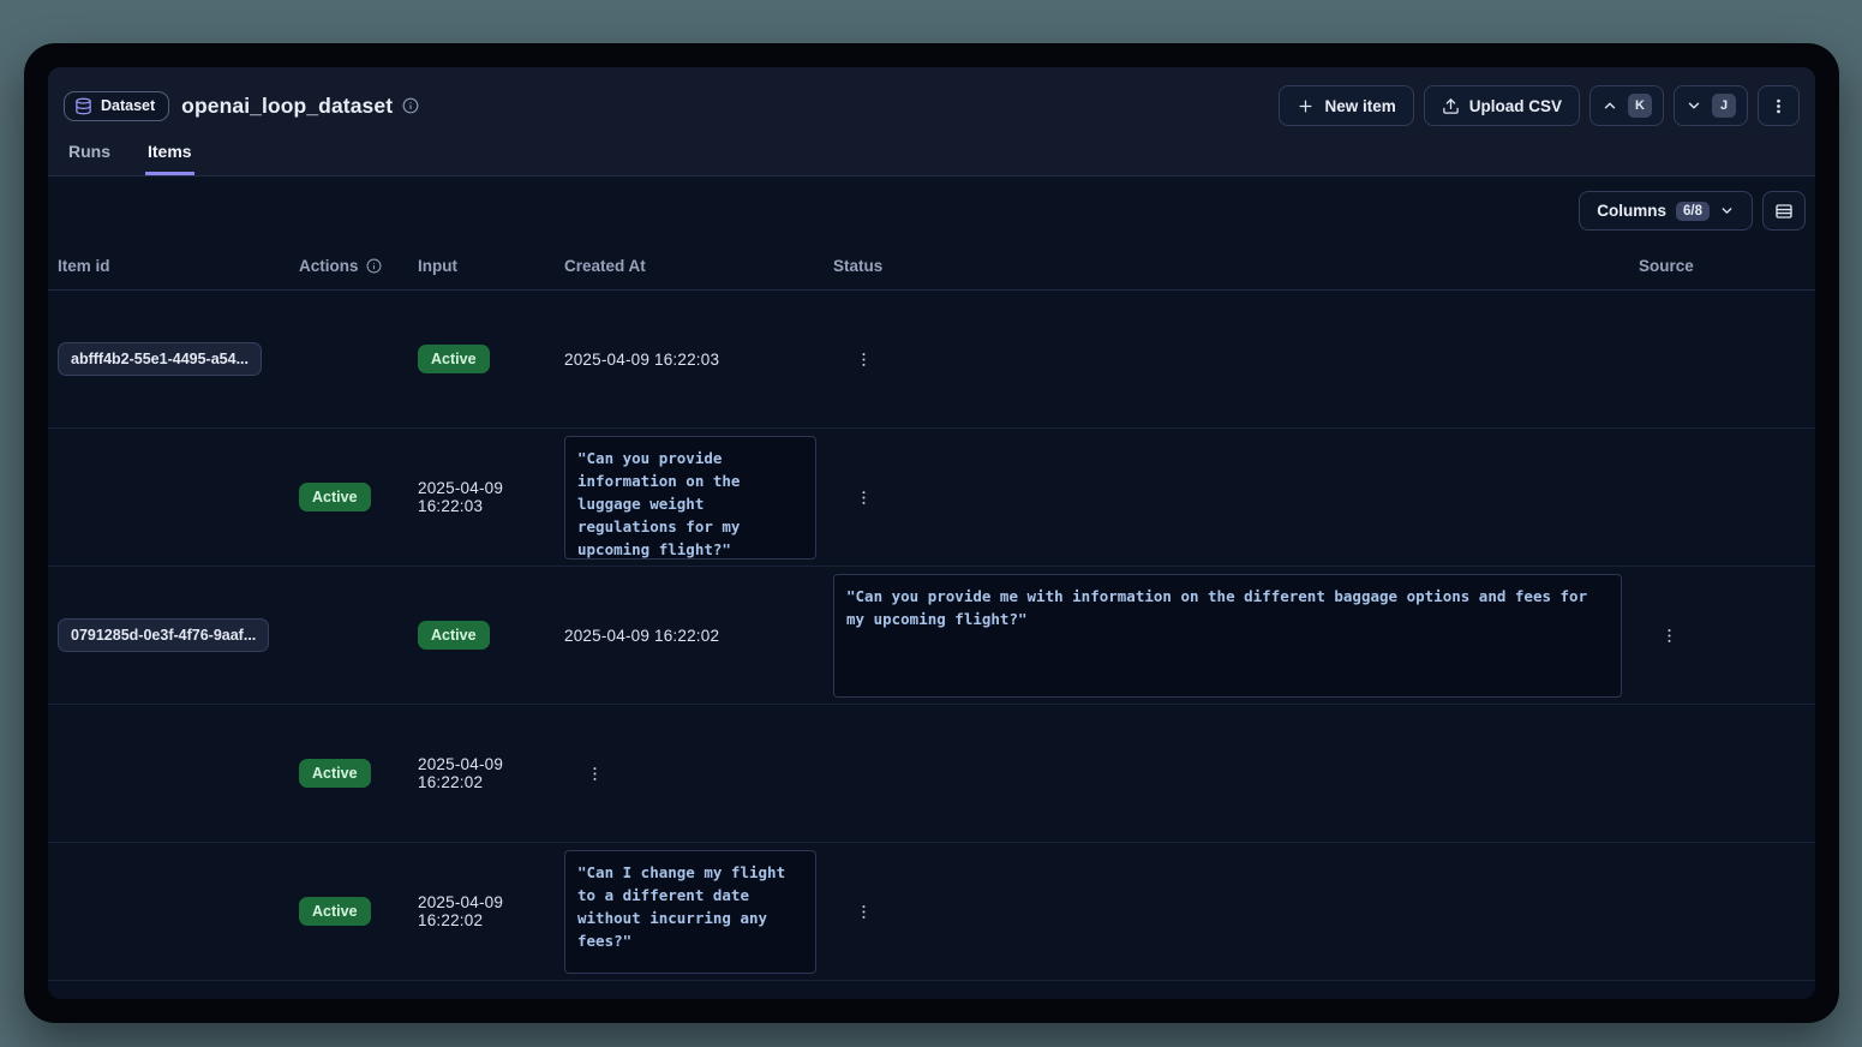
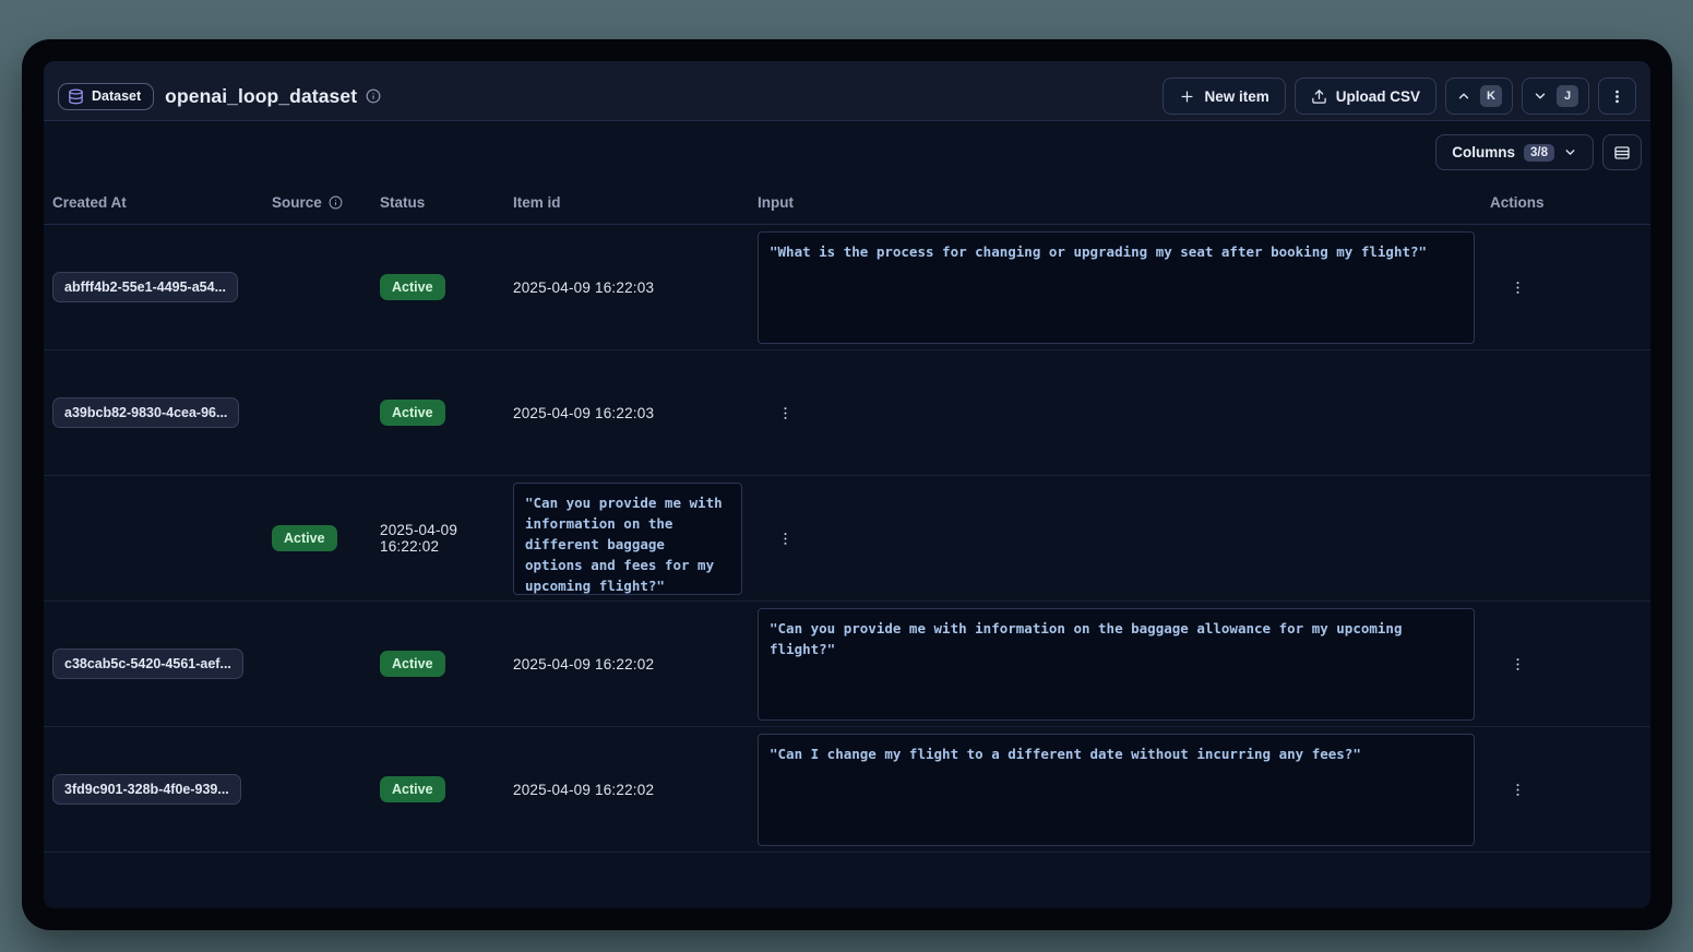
  Dataset
  openai_loop_dataset
  New item
  Upload CSV
  K
  J
- Runs
- Items
  Columns
- 6/8
+ 3/8
- Item id
+ Created At
- Actions
+ Source
- Input
+ Status
- Created At
+ Item id
- Status
+ Input
- Source
+ Actions
  abfff4b2-55e1-4495-a54...
  Active
  2025-04-09 16:22:03
+ "What is the process for changing or upgrading my seat after booking my flight?"
+ a39bcb82-9830-4cea-96...
  Active
  2025-04-09 16:22:03
- "Can you provide information on the luggage weight regulations for my upcoming flight?"
- 0791285d-0e3f-4f76-9aaf...
  Active
  2025-04-09 16:22:02
  "Can you provide me with information on the different baggage options and fees for my upcoming flight?"
+ c38cab5c-5420-4561-aef...
  Active
  2025-04-09 16:22:02
+ "Can you provide me with information on the baggage allowance for my upcoming flight?"
+ 3fd9c901-328b-4f0e-939...
  Active
  2025-04-09 16:22:02
  "Can I change my flight to a different date without incurring any fees?"
